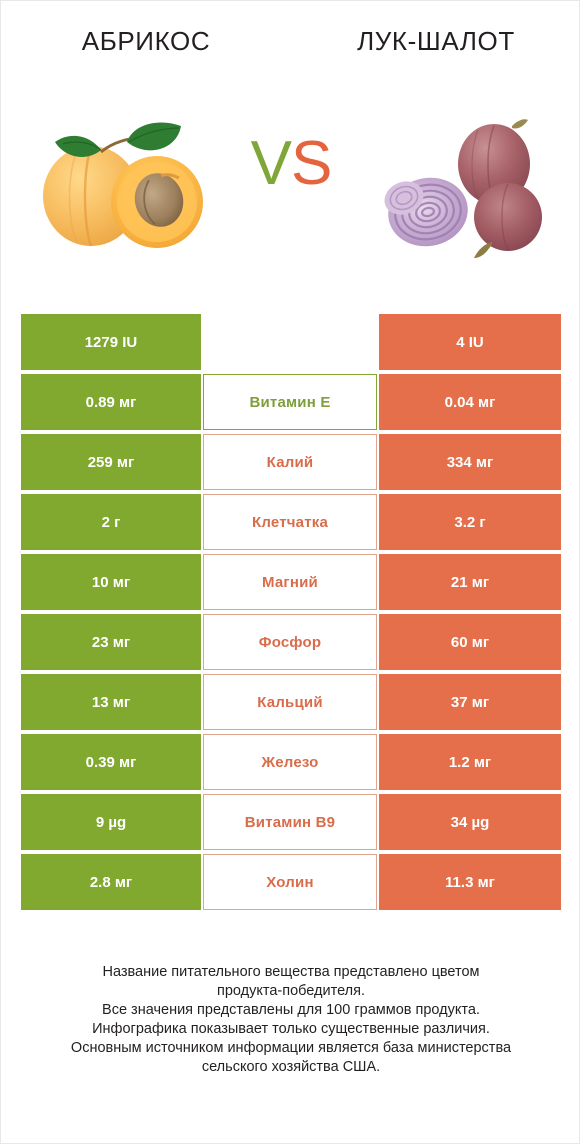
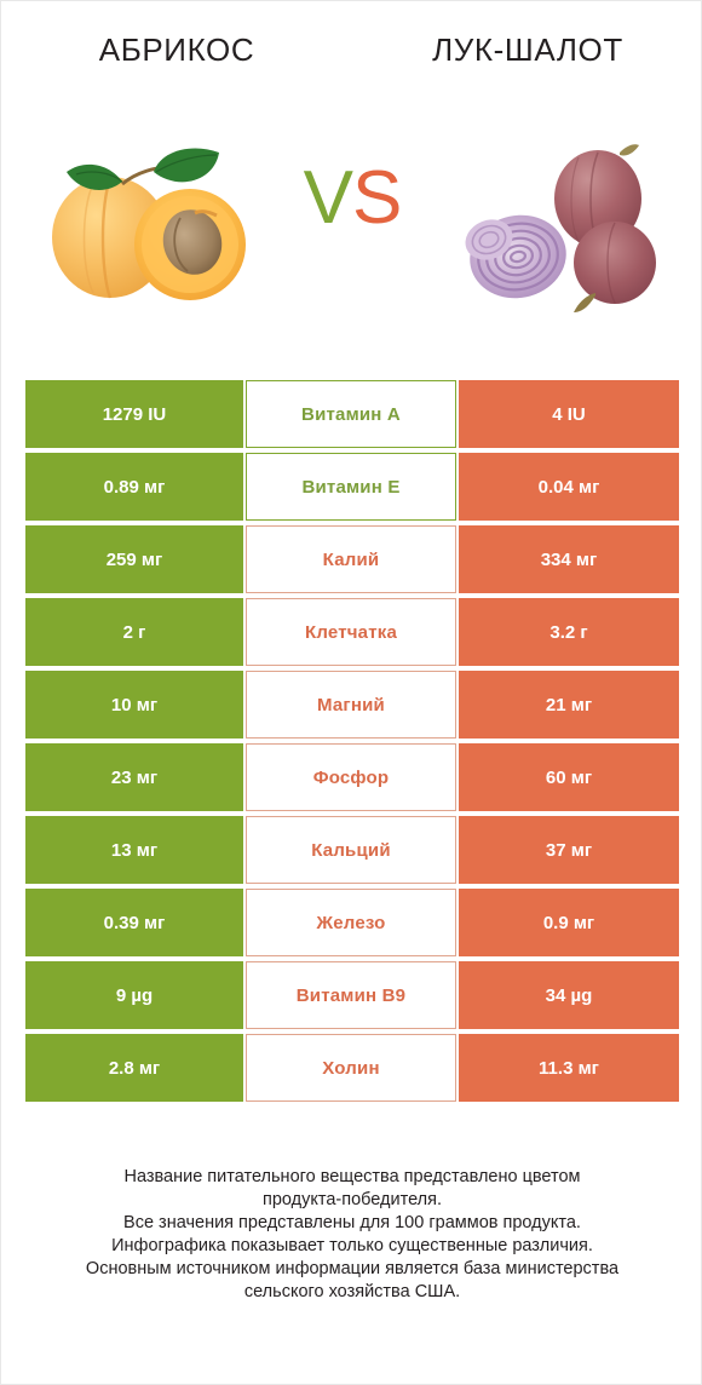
  АБРИКОС
  ЛУК-ШАЛОТ
  VS
  1279 IU
+ Витамин А
  4 IU
  0.89 мг
  Витамин Е
  0.04 мг
  259 мг
  Калий
  334 мг
  2 г
  Клетчатка
  3.2 г
  10 мг
  Магний
  21 мг
  23 мг
  Фосфор
  60 мг
  13 мг
  Кальций
  37 мг
  0.39 мг
  Железо
- 1.2 мг
+ 0.9 мг
  9 µg
  Витамин B9
  34 µg
  2.8 мг
  Холин
  11.3 мг
  Название питательного вещества представлено цветом
  продукта-победителя.
  Все значения представлены для 100 граммов продукта.
  Инфографика показывает только существенные различия.
  Основным источником информации является база министерства
  сельского хозяйства США.
